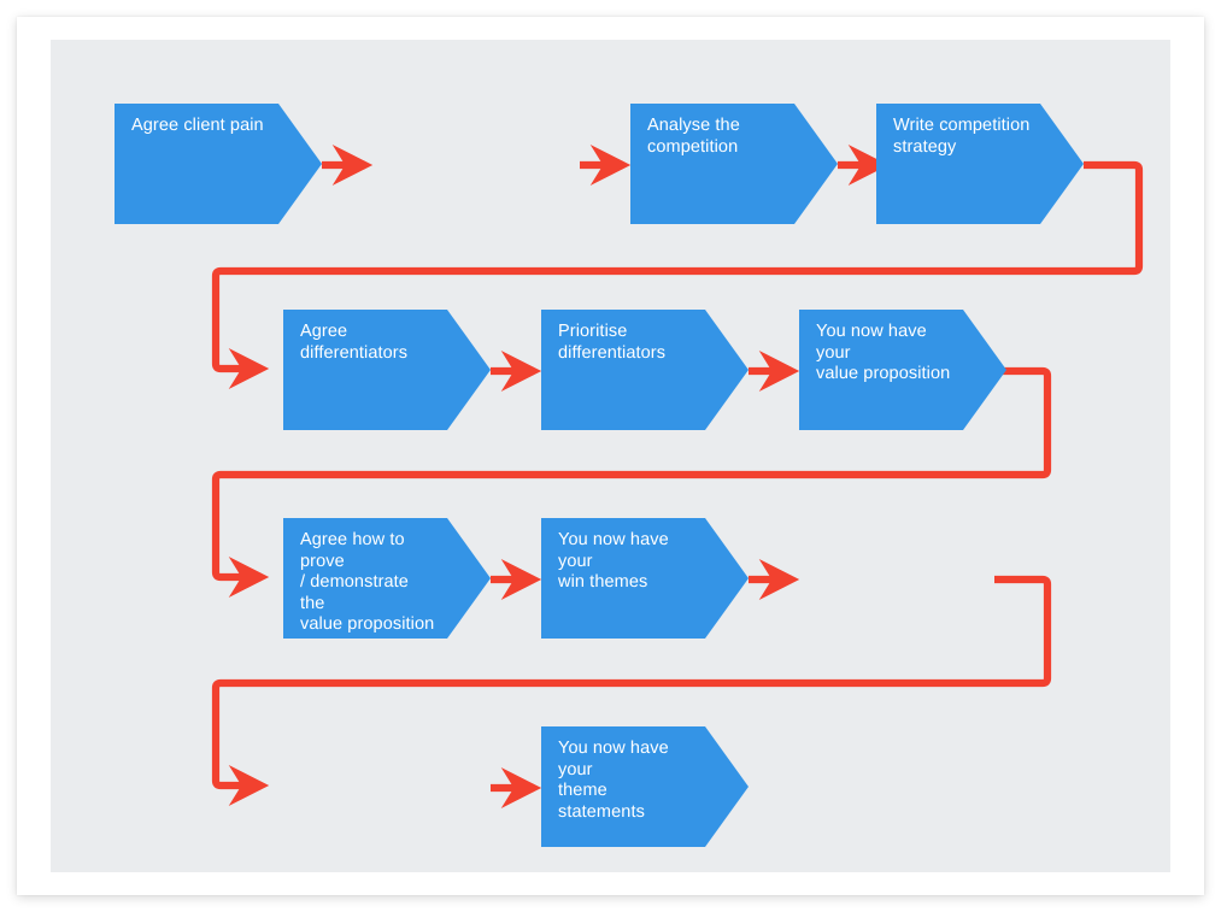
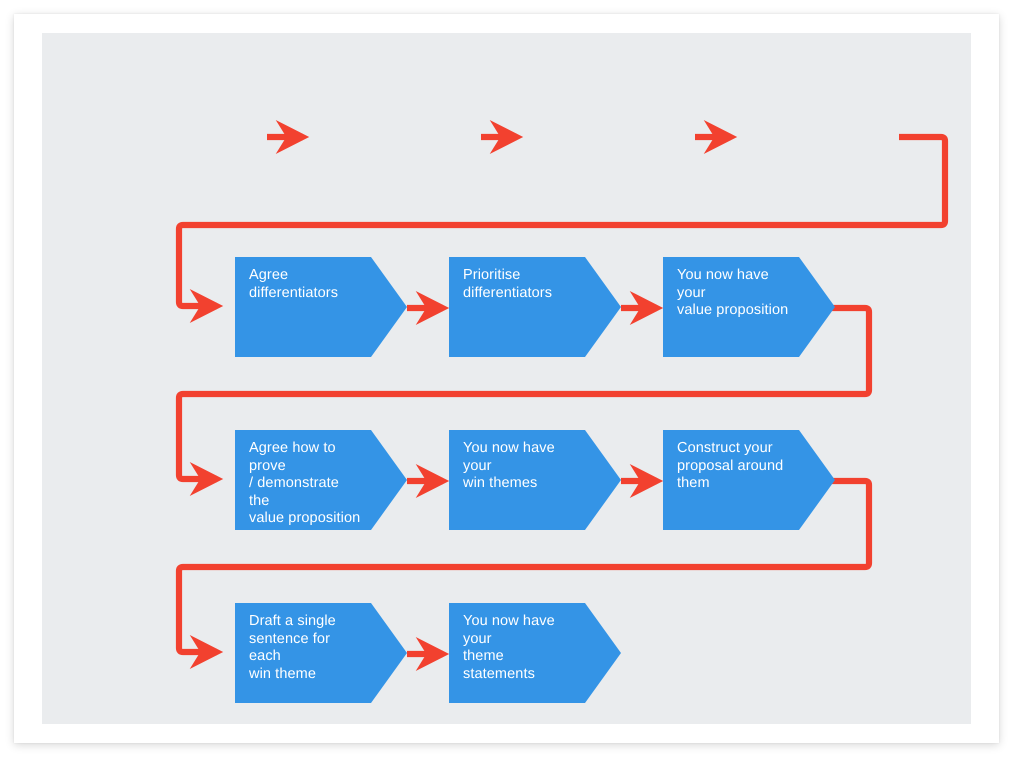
- Agree client pain
- Analyse the
- competition
- Write competition
- strategy
  Agree
  differentiators
  Prioritise
  differentiators
  You now have your
  value proposition
  Agree how to prove
  / demonstrate the
  value proposition
  You now have your
  win themes
+ Construct your
+ proposal around
+ them
+ Draft a single
+ sentence for each
+ win theme
  You now have your
  theme statements
